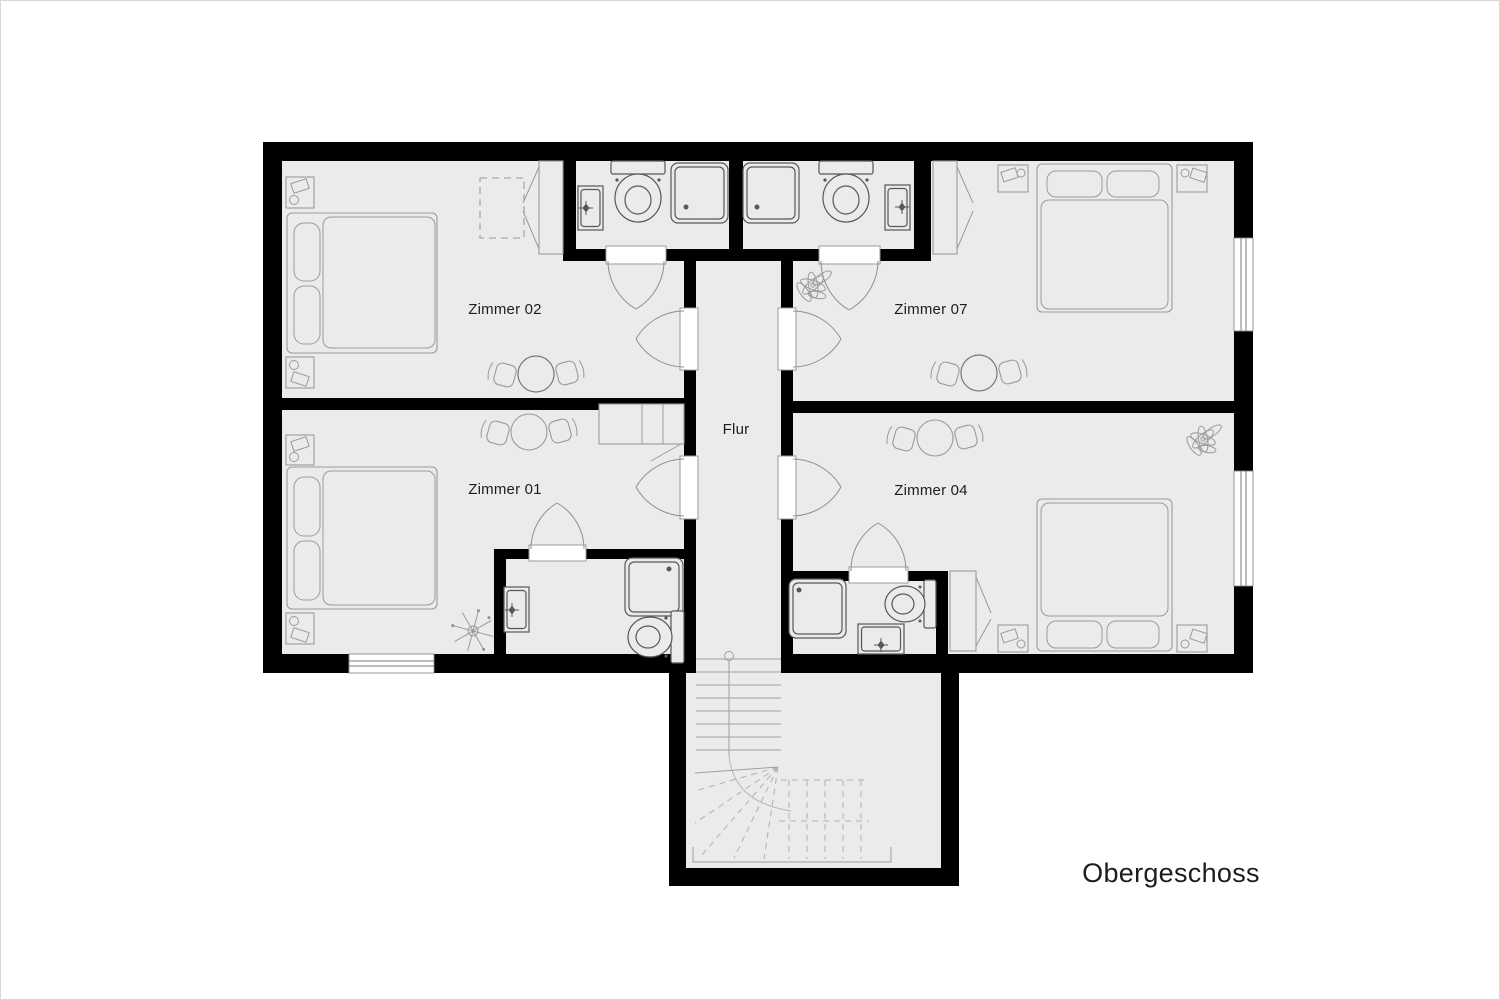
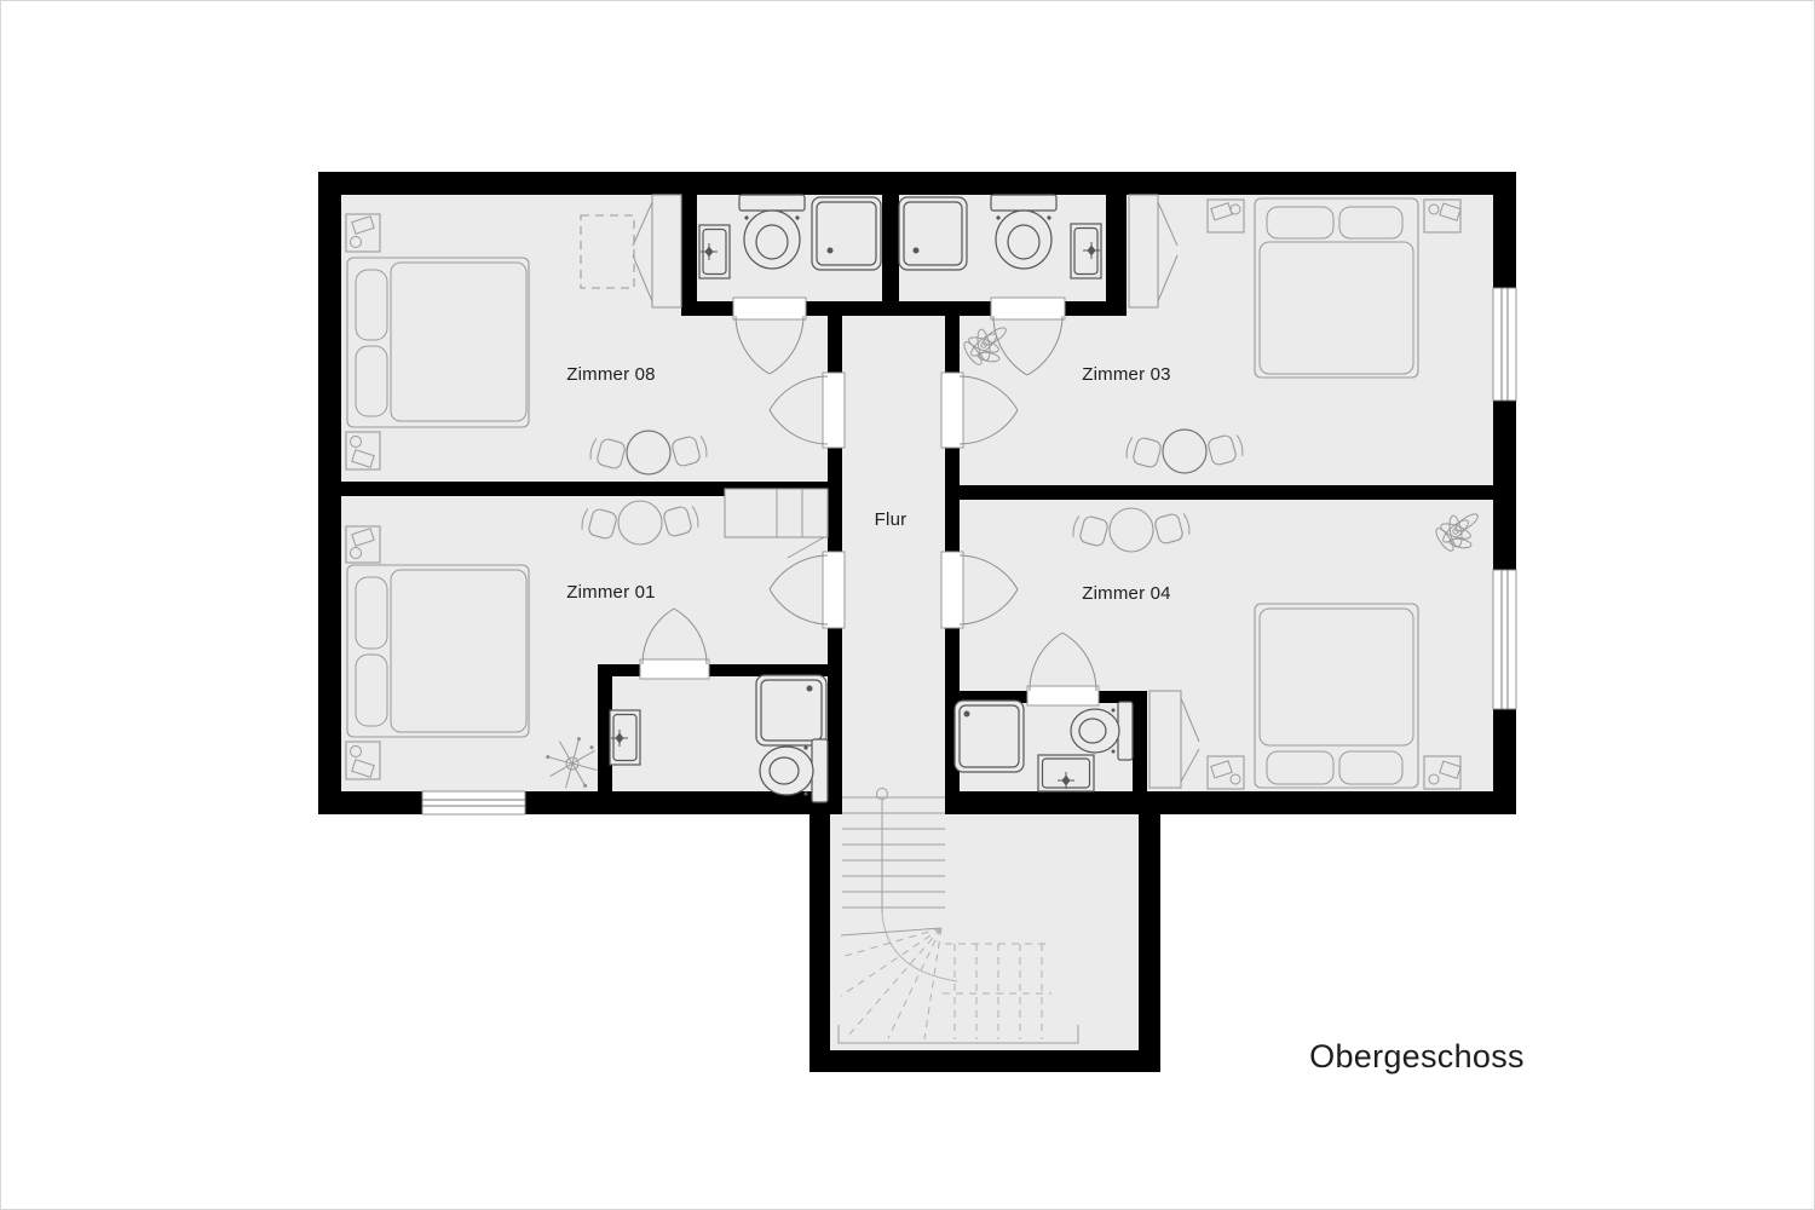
- Zimmer 02
+ Zimmer 08
- Zimmer 07
+ Zimmer 03
  Zimmer 01
  Zimmer 04
  Flur
  Obergeschoss
